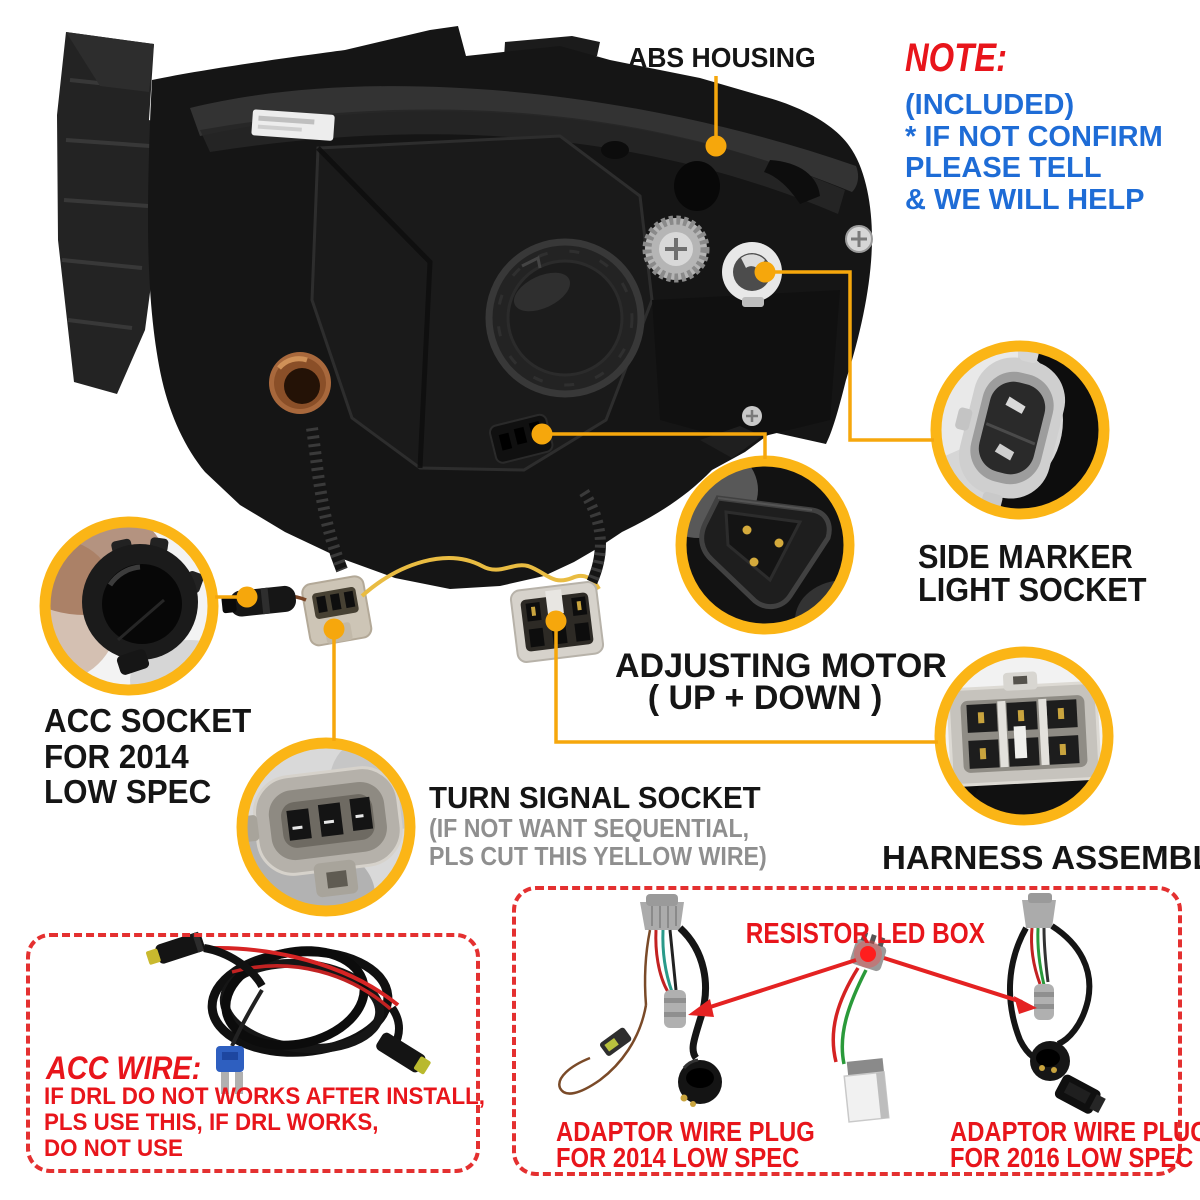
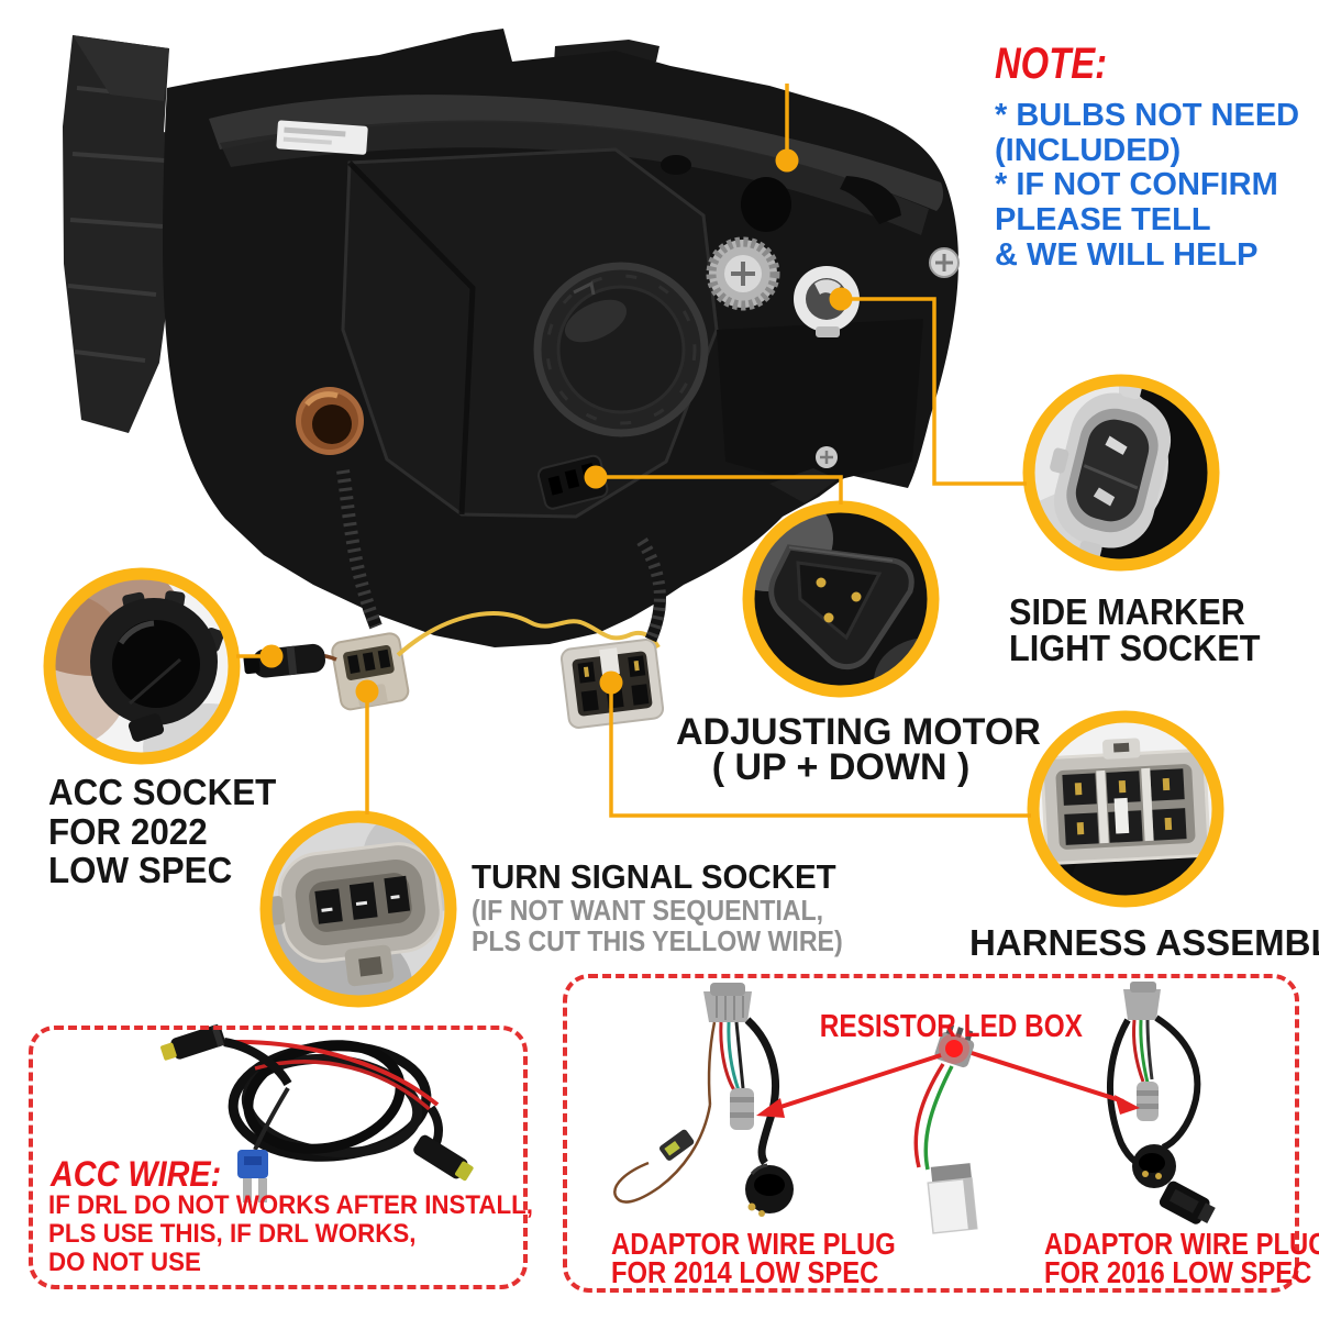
- ABS HOUSING
  NOTE:
+ * BULBS NOT NEED
  (INCLUDED)
  * IF NOT CONFIRM
  PLEASE TELL
  & WE WILL HELP
  SIDE MARKER
  LIGHT SOCKET
  ADJUSTING MOTOR
  ( UP + DOWN )
  ACC SOCKET
- FOR 2014
+ FOR 2022
  LOW SPEC
  TURN SIGNAL SOCKET
  (IF NOT WANT SEQUENTIAL,
  PLS CUT THIS YELLOW WIRE)
  HARNESS ASSEMB
  ACC WIRE:
  IF DRL DO NOT WORKS AFTER INSTALL,
  PLS USE THIS, IF DRL WORKS,
  DO NOT USE
  RESISTOR LED BOX
  ADAPTOR WIRE PLUG
  FOR 2014 LOW SPEC
  ADAPTOR WIRE PLUG
  FOR 2016 LOW SPEC
